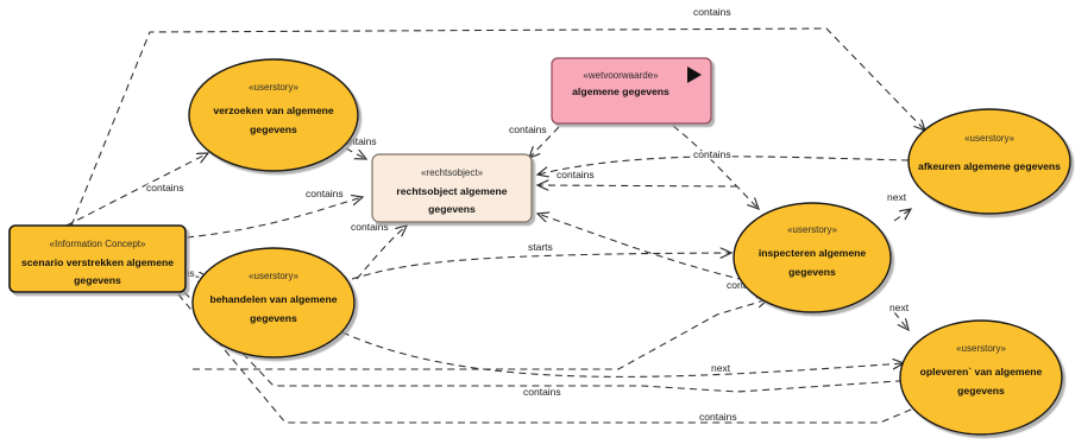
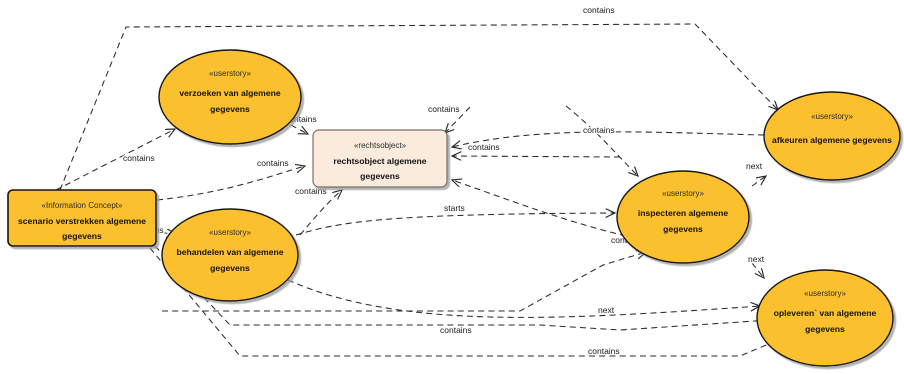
  contains
  contains
  ntains
  contains
  contains
  contains
  contains
  contains
  starts
  next
  next
  next
  contains
  contains
  «userstory»
  verzoeken van algemene
  gegevens
  «userstory»
  behandelen van algemene
  gegevens
  «rechtsobject»
  rechtsobject algemene
  gegevens
- «wetvoorwaarde»
- algemene gegevens
  «userstory»
  afkeuren algemene gegevens
  «userstory»
  inspecteren algemene
  gegevens
  «userstory»
  opleveren` van algemene
  gegevens
  «Information Concept»
  scenario verstrekken algemene
  gegevens
